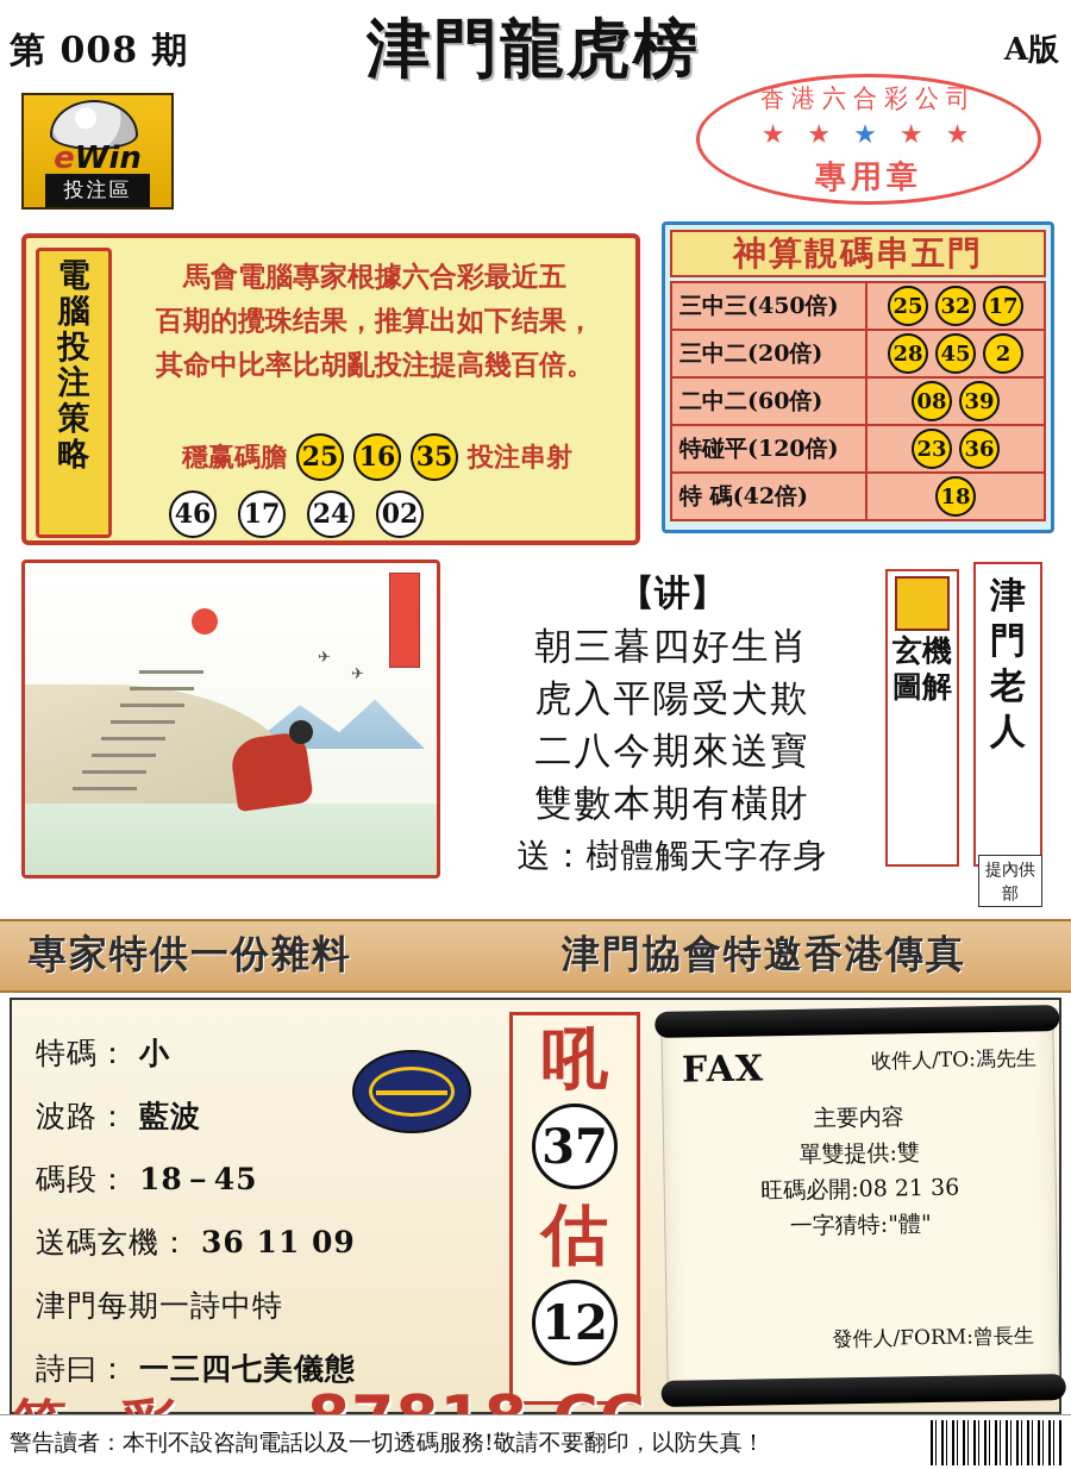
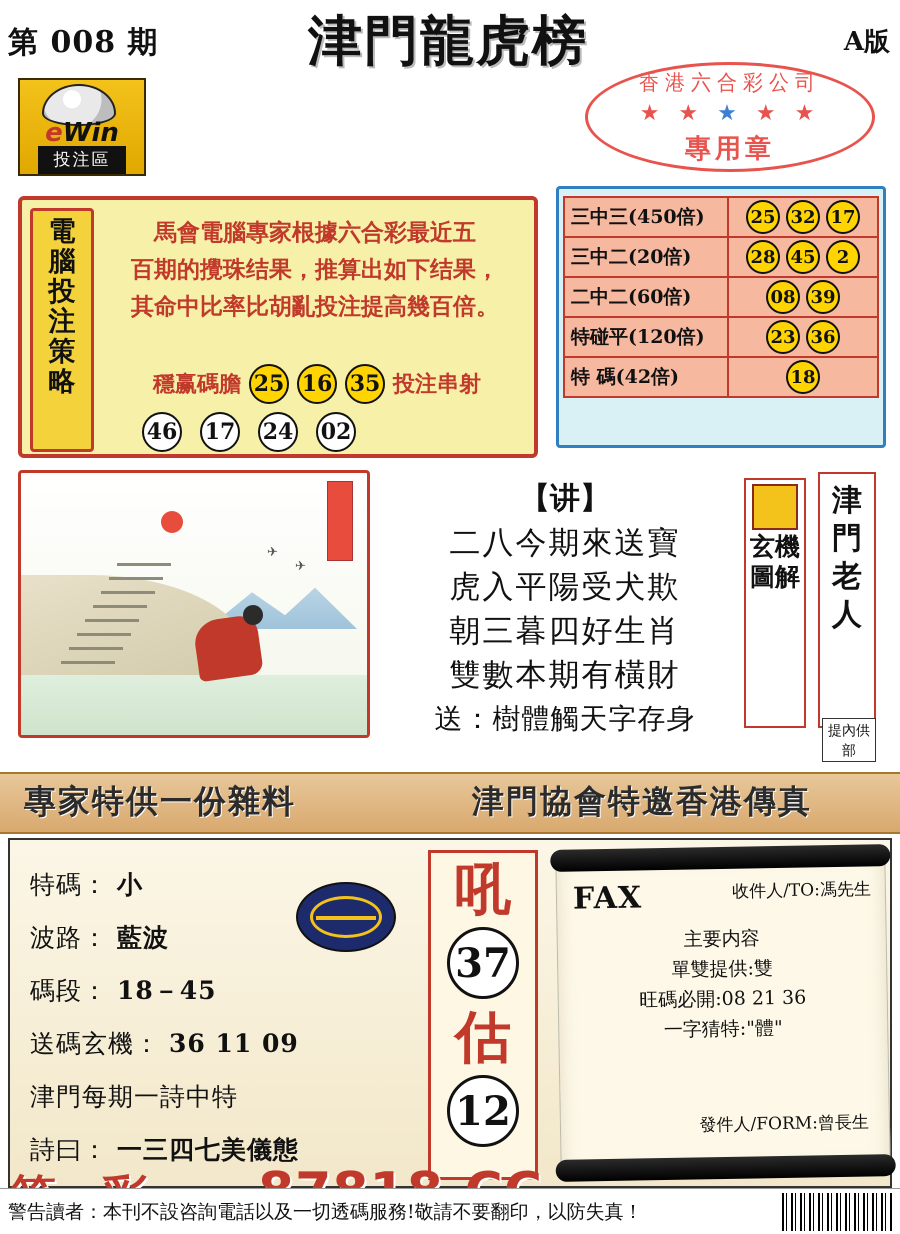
  第 008 期
  津門龍虎榜
  A版
  香港六合彩公司
  ★ ★ ★ ★ ★
  專用章
  eWin
  投注區
  電
  腦
  投
  注
  策
  略
  馬會電腦專家根據六合彩最近五
  百期的攪珠结果，推算出如下结果，
  其命中比率比胡亂投注提高幾百倍。
  穩赢碼膽
  25
  16
  35
  投注串射
  46
  17
  24
  02
- 神算靚碼串五門
  三中三(450倍)	25 32 17
  三中二(20倍)	28 45 2
  二中二(60倍)	08 39
  特碰平(120倍)	23 36
  特 碼(42倍)	18
  ✈
  ✈
  【讲】
- 朝三暮四好生肖
+ 二八今期來送寶
  虎入平陽受犬欺
- 二八今期來送寶
+ 朝三暮四好生肖
  雙數本期有橫財
  送：樹體觸天字存身
  玄機圖解
  津門老人
  提內供部
  專家特供一份雜料
  津門協會特邀香港傳真
  特碼： 小
  波路： 藍波
  碼段： 18－45
  送碼玄機： 36 11 09
  津門每期一詩中特
  詩曰： 一三四七美儀態
  吼
  37
  估
  12
  FAX
  收件人/TO:馮先生
  主要内容
  單雙提供:雙
  旺碼必開:08 21 36
  一字猜特:"體"
  發件人/FORM:曾長生
  警告讀者：本刊不設咨詢電話以及一切透碼服務!敬請不要翻印，以防失真！
